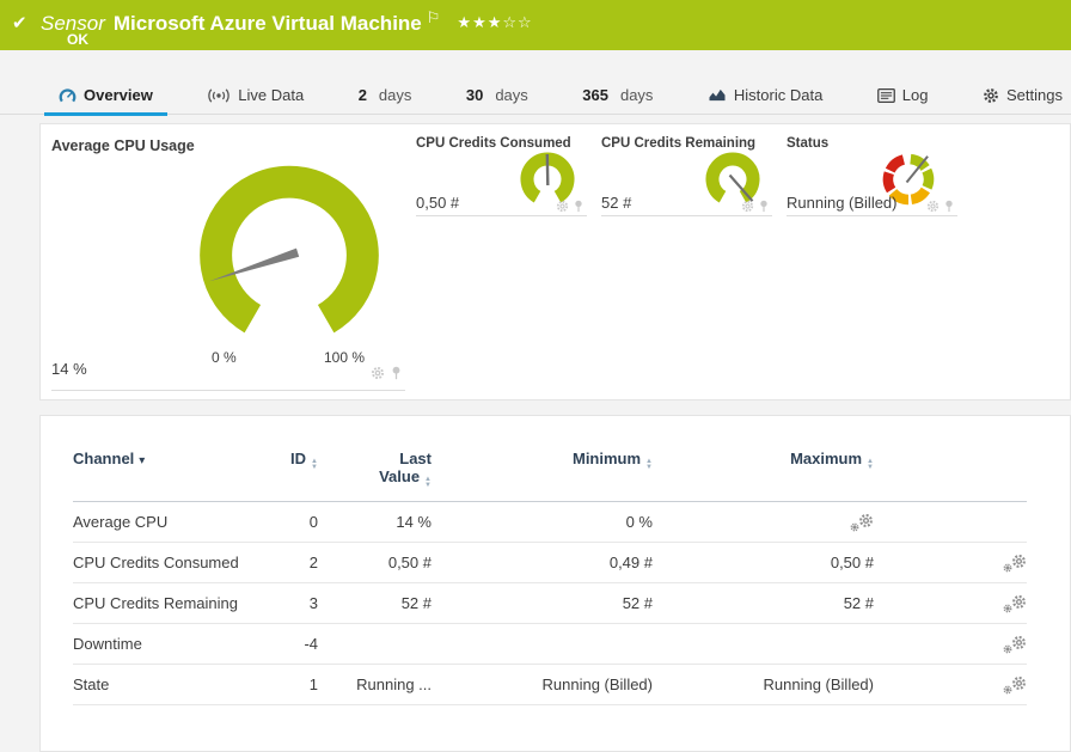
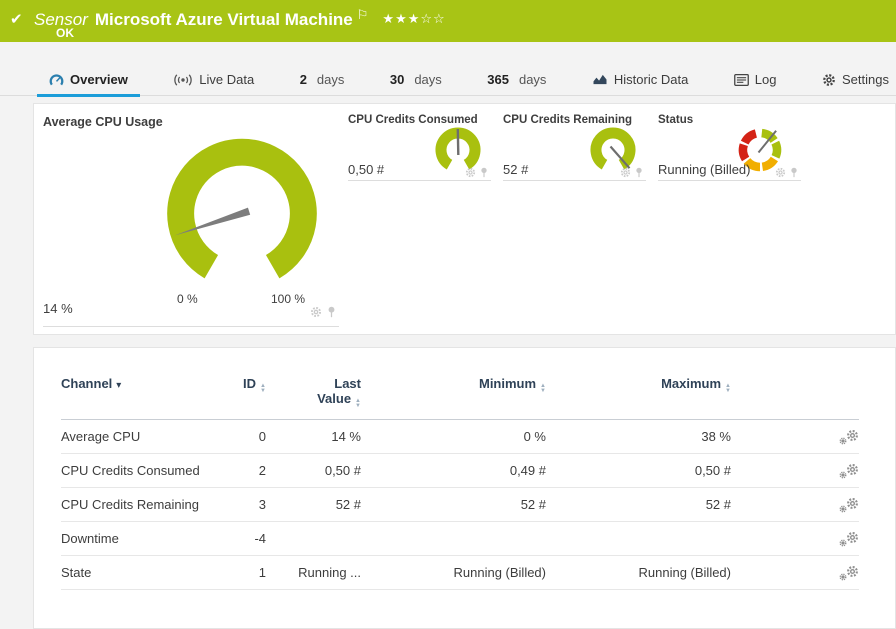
  ✔
  Sensor Microsoft Azure Virtual Machine ⚐ ★★★☆☆
  OK
  Overview
  Live Data
  2
  days
  30
  days
  365
  days
  Historic Data
  Log
  Settings
  Average CPU Usage
  0 %
  100 %
  14 %
  CPU Credits Consumed
  0,50 #
  CPU Credits Remaining
  52 #
  Status
  Running (Billed)
  Channel ▾
  ID
  Last
  Value
  Minimum
  Maximum
  Average CPU
  0
  14 %
  0 %
+ 38 %
  CPU Credits Consumed
  2
  0,50 #
  0,49 #
  0,50 #
  CPU Credits Remaining
  3
  52 #
  52 #
  52 #
  Downtime
  -4
  State
  1
  Running ...
  Running (Billed)
  Running (Billed)
